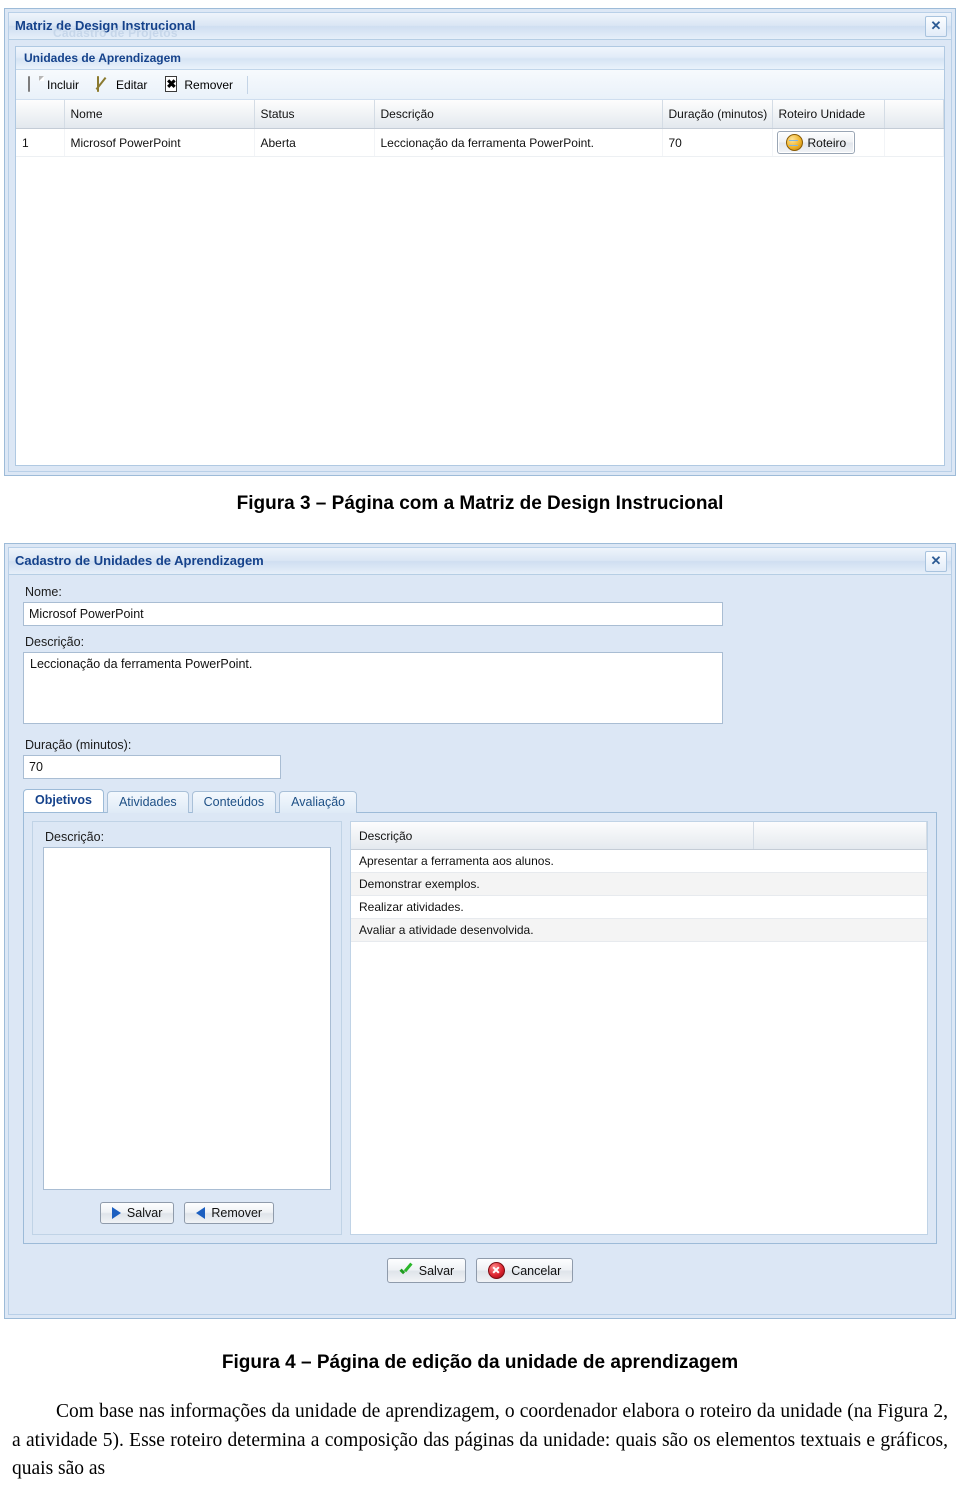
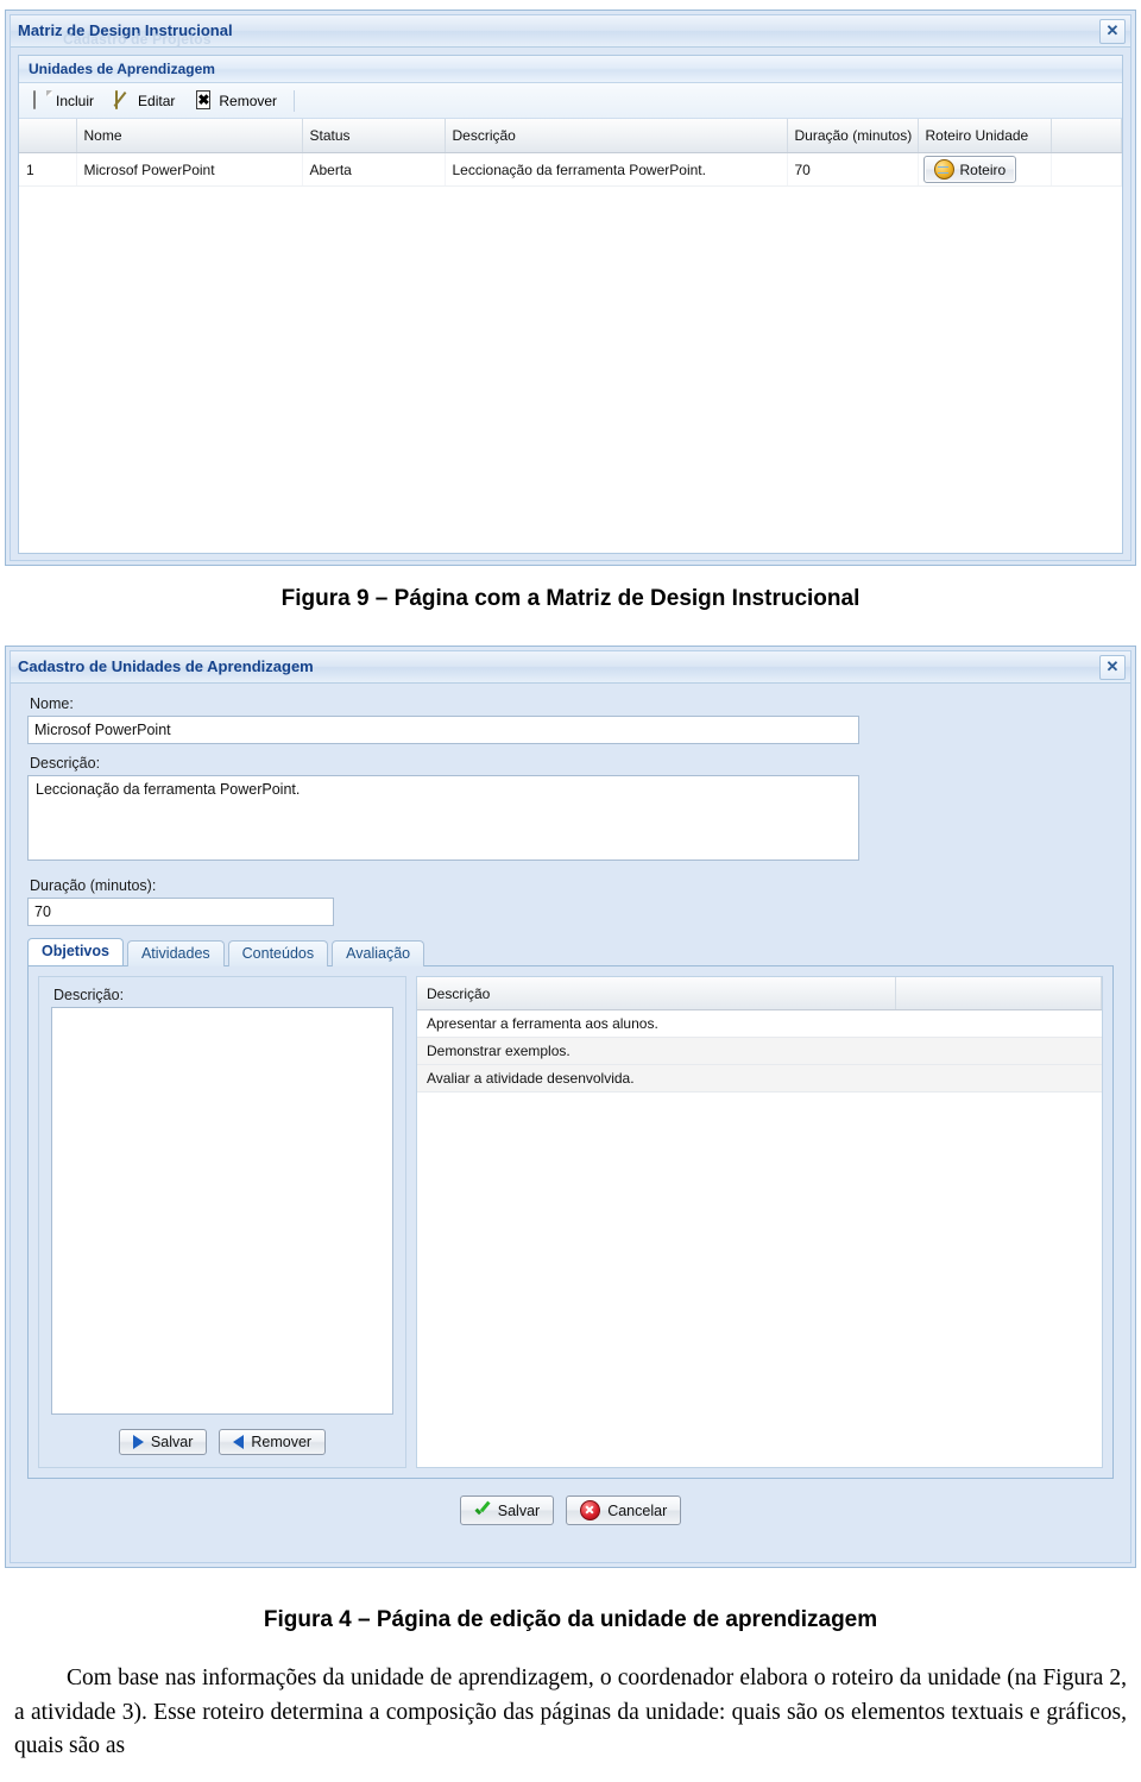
  Matriz de Design Instrucional
  ✕
  Cadastro de Projetos
  Unidades de Aprendizagem
  Incluir
  Editar
  ✖
  Remover
  	Nome	Status	Descrição	Duração (minutos)	Roteiro Unidade
  1	Microsof PowerPoint	Aberta	Leccionação da ferramenta PowerPoint.	70	Roteiro
- Figura 3 – Página com a Matriz de Design Instrucional
+ Figura 9 – Página com a Matriz de Design Instrucional
  Cadastro de Unidades de Aprendizagem
  ✕
  Nome:
  Microsof PowerPoint
  Descrição:
  Leccionação da ferramenta PowerPoint.
  Duração (minutos):
  70
  Objetivos
  Atividades
  Conteúdos
  Avaliação
  Descrição:
  Salvar
  Remover
  Descrição
  Apresentar a ferramenta aos alunos.
  Demonstrar exemplos.
- Realizar atividades.
  Avaliar a atividade desenvolvida.
  Salvar
  Cancelar
  Figura 4 – Página de edição da unidade de aprendizagem
- Com base nas informações da unidade de aprendizagem, o coordenador elabora o roteiro da unidade (na Figura 2, a atividade 5). Esse roteiro determina a composição das páginas da unidade: quais são os elementos textuais e gráficos, quais são as
+ Com base nas informações da unidade de aprendizagem, o coordenador elabora o roteiro da unidade (na Figura 2, a atividade 3). Esse roteiro determina a composição das páginas da unidade: quais são os elementos textuais e gráficos, quais são as
